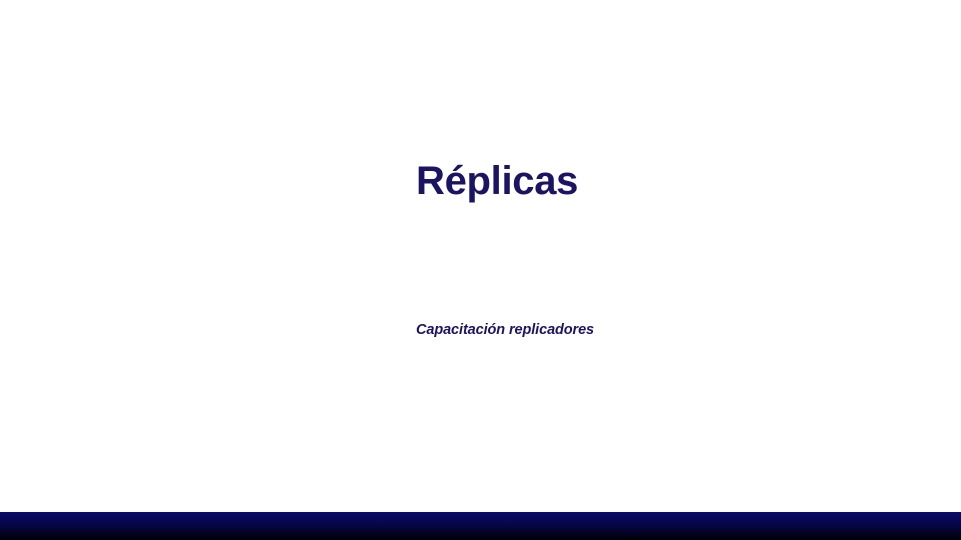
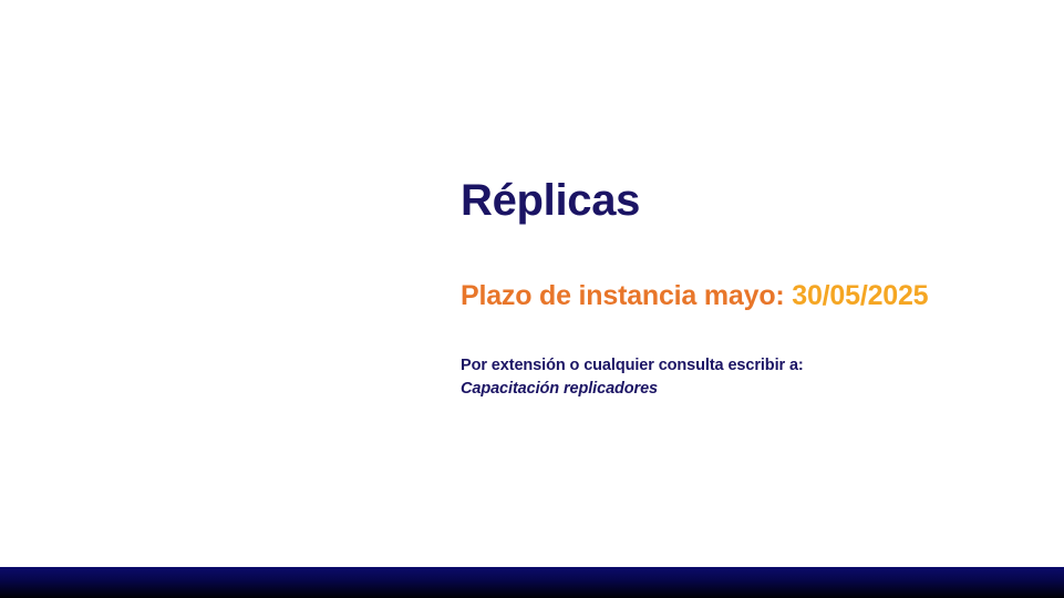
  Réplicas
+ Plazo de instancia mayo: 30/05/2025
+ Por extensión o cualquier consulta escribir a:
  Capacitación replicadores
